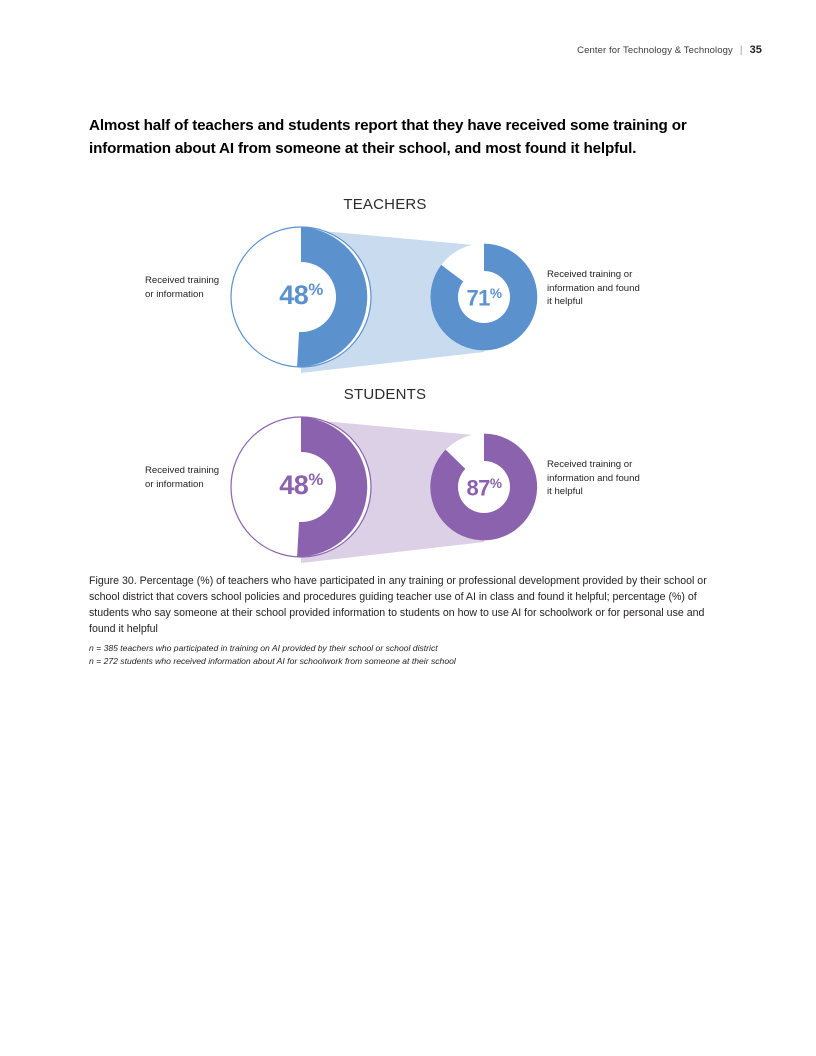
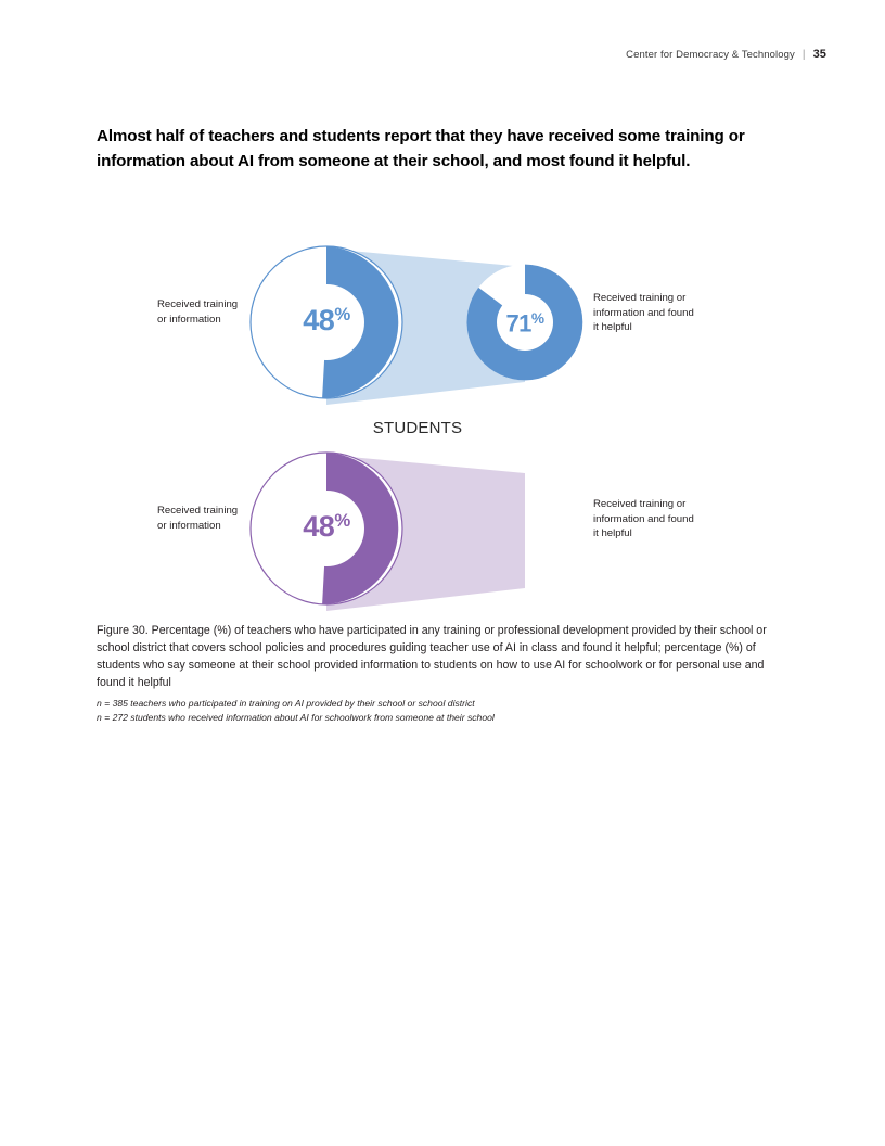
- Center for Technology & Technology
+ Center for Democracy & Technology
  |
  35
  Almost half of teachers and students report that they have received some training or information about AI from someone at their school, and most found it helpful.
- TEACHERS
  48%
  71%
  Received training
  or information
  Received training or
  information and found
  it helpful
  STUDENTS
  48%
- 87%
  Received training
  or information
  Received training or
  information and found
  it helpful
  Figure 30. Percentage (%) of teachers who have participated in any training or professional development provided by their school or school district that covers school policies and procedures guiding teacher use of AI in class and found it helpful; percentage (%) of students who say someone at their school provided information to students on how to use AI for schoolwork or for personal use and found it helpful
  n = 385 teachers who participated in training on AI provided by their school or school district
  n = 272 students who received information about AI for schoolwork from someone at their school
